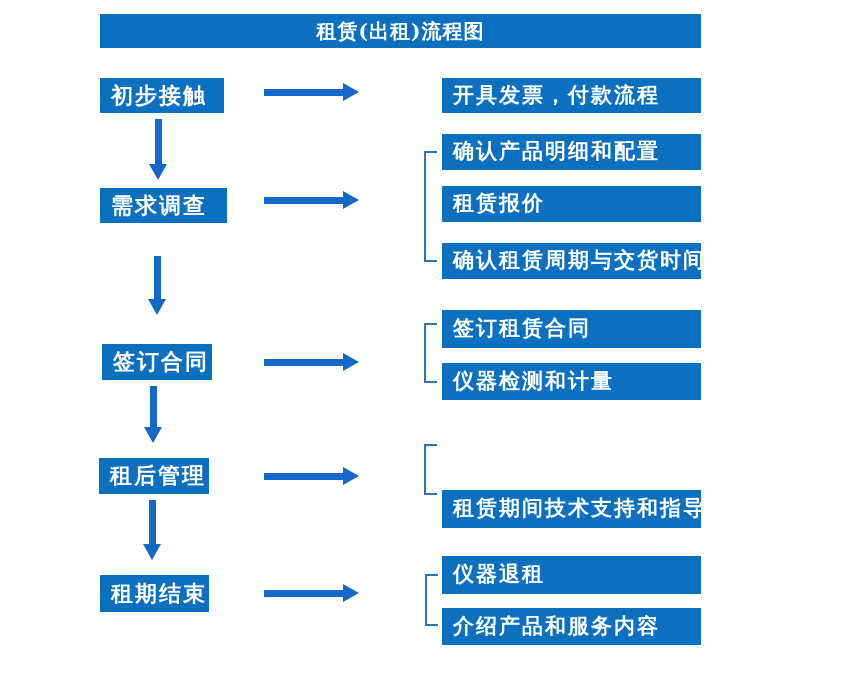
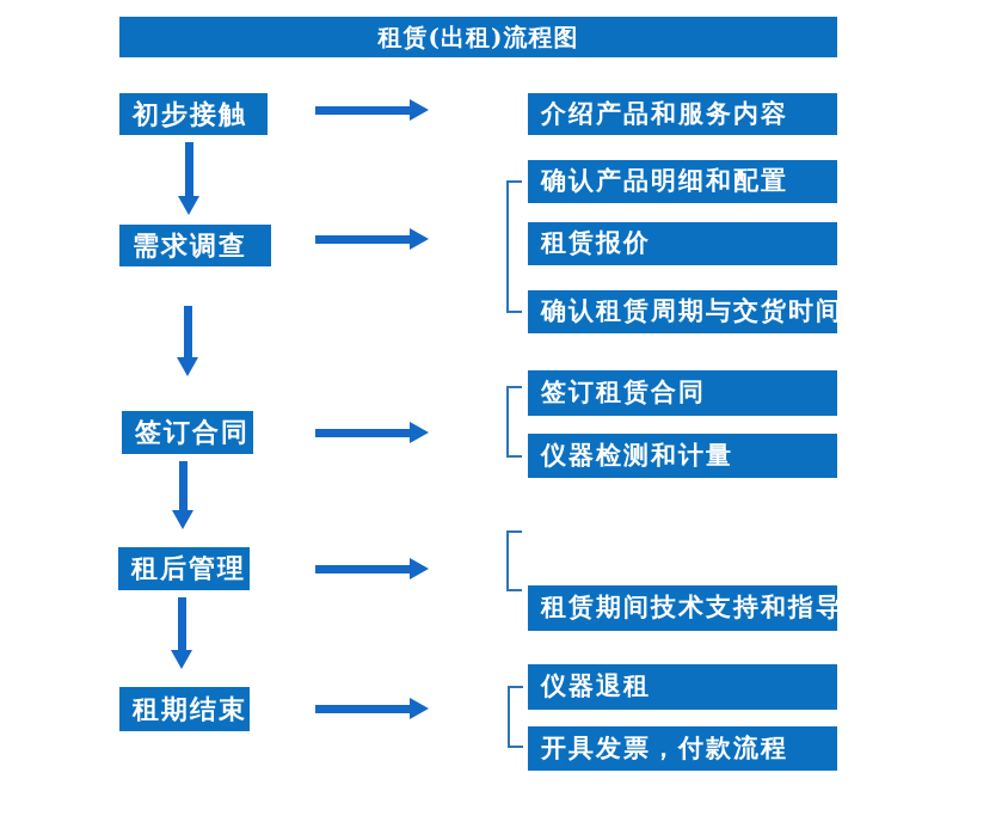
  租赁(出租)流程图
  初步接触
  需求调查
  签订合同
  租后管理
  租期结束
- 开具发票，付款流程
+ 介绍产品和服务内容
  确认产品明细和配置
  租赁报价
  确认租赁周期与交货时间
  签订租赁合同
  仪器检测和计量
  租赁期间技术支持和指导
  仪器退租
- 介绍产品和服务内容
+ 开具发票，付款流程
